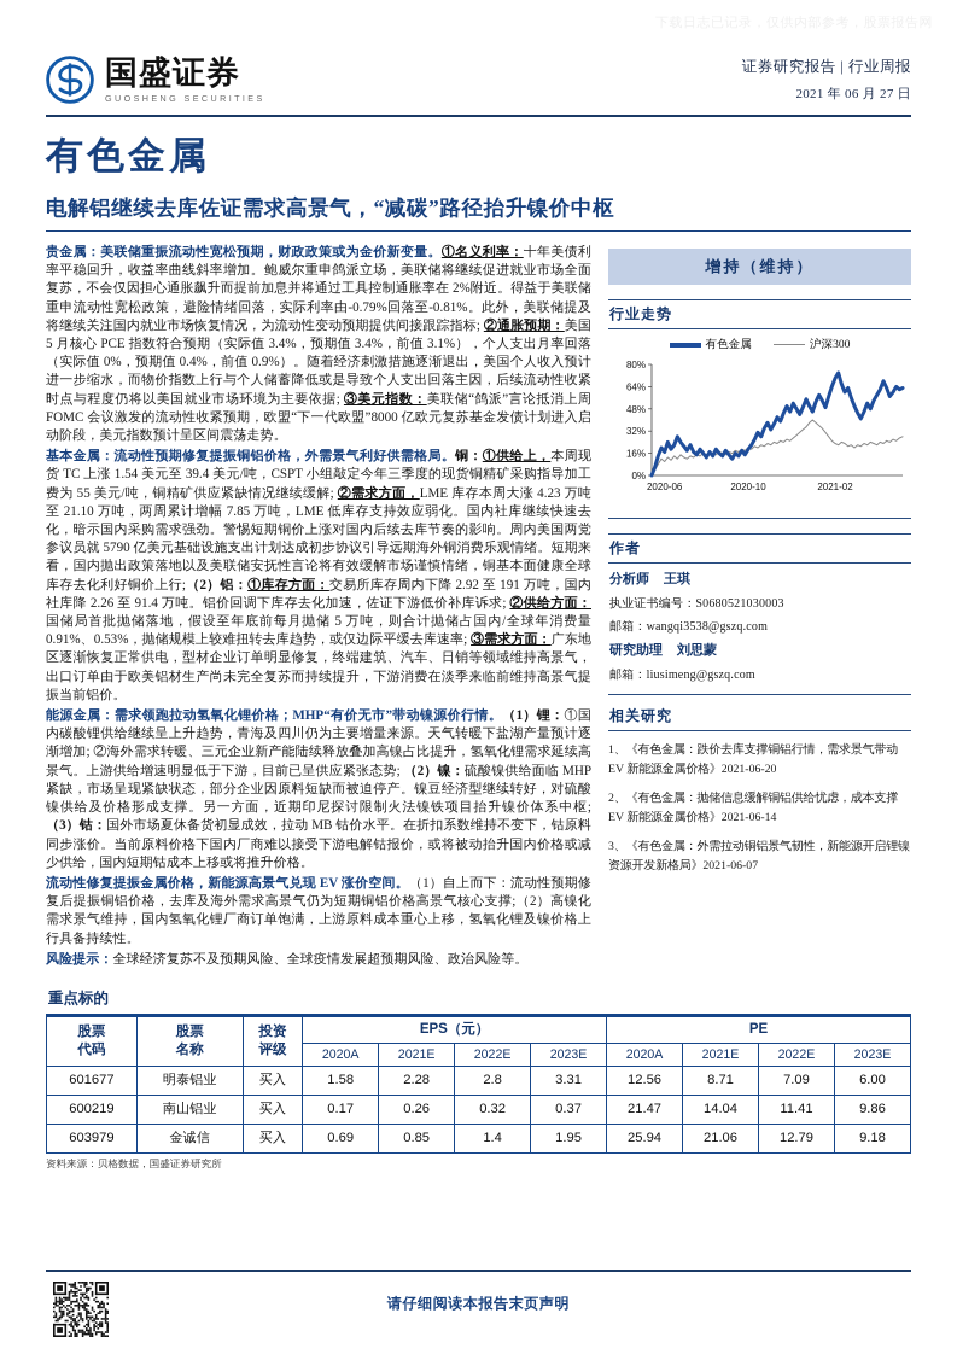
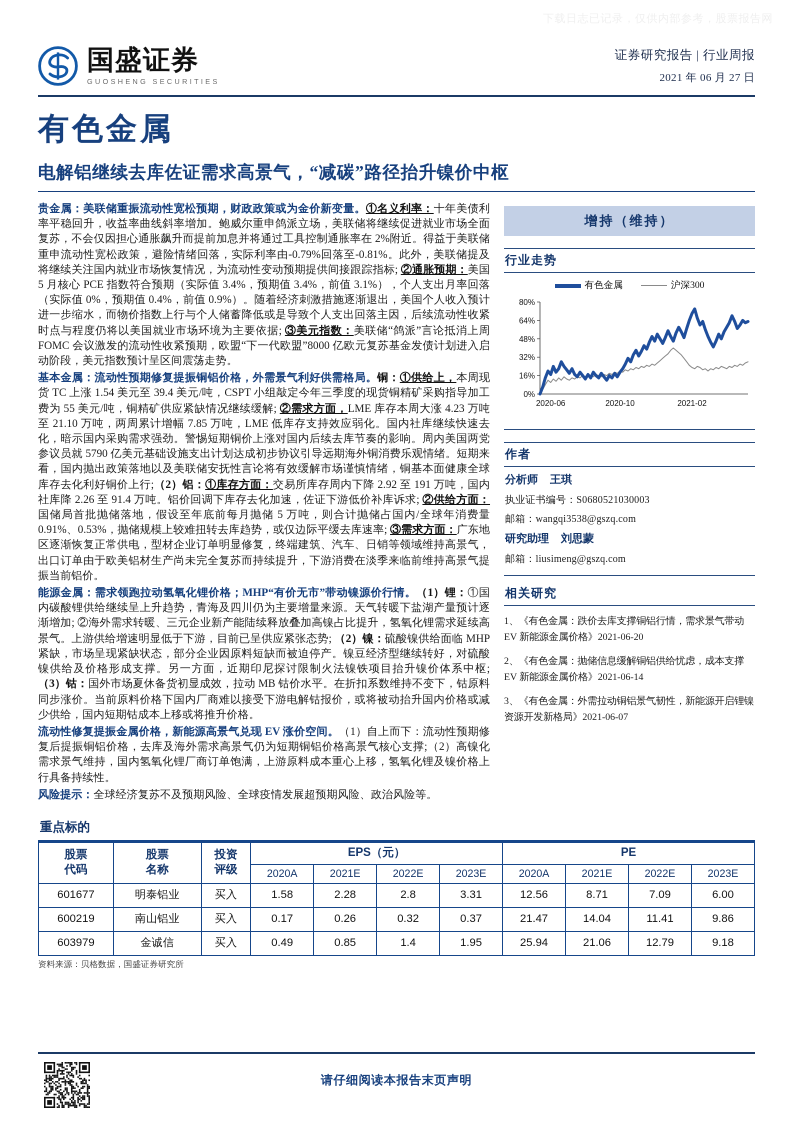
  国盛证券
  GUOSHENG SECURITIES
  证券研究报告 | 行业周报
  2021 年 06 月 27 日
  有色金属
  电解铝继续去库佐证需求高景气，“减碳”路径抬升镍价中枢
  贵金属：美联储重振流动性宽松预期，财政政策或为金价新变量。①名义利率：十年美债利率平稳回升，收益率曲线斜率增加。鲍威尔重申鸽派立场，美联储将继续促进就业市场全面复苏，不会仅因担心通胀飙升而提前加息并将通过工具控制通胀率在 2%附近。得益于美联储重申流动性宽松政策，避险情绪回落，实际利率由-0.79%回落至-0.81%。此外，美联储提及将继续关注国内就业市场恢复情况，为流动性变动预期提供间接跟踪指标; ②通胀预期：美国 5 月核心 PCE 指数符合预期（实际值 3.4%，预期值 3.4%，前值 3.1%），个人支出月率回落（实际值 0%，预期值 0.4%，前值 0.9%）。随着经济刺激措施逐渐退出，美国个人收入预计进一步缩水，而物价指数上行与个人储蓄降低或是导致个人支出回落主因，后续流动性收紧时点与程度仍将以美国就业市场环境为主要依据; ③美元指数：美联储“鸽派”言论抵消上周 FOMC 会议激发的流动性收紧预期，欧盟“下一代欧盟”8000 亿欧元复苏基金发债计划进入启动阶段，美元指数预计呈区间震荡走势。
  基本金属：流动性预期修复提振铜铝价格，外需景气利好供需格局。铜：①供给上，本周现货 TC 上涨 1.54 美元至 39.4 美元/吨，CSPT 小组敲定今年三季度的现货铜精矿采购指导加工费为 55 美元/吨，铜精矿供应紧缺情况继续缓解; ②需求方面，LME 库存本周大涨 4.23 万吨至 21.10 万吨，两周累计增幅 7.85 万吨，LME 低库存支持效应弱化。国内社库继续快速去化，暗示国内采购需求强劲。警惕短期铜价上涨对国内后续去库节奏的影响。周内美国两党参议员就 5790 亿美元基础设施支出计划达成初步协议引导远期海外铜消费乐观情绪。短期来看，国内抛出政策落地以及美联储安抚性言论将有效缓解市场谨慎情绪，铜基本面健康全球库存去化利好铜价上行;（2）铝：①库存方面：交易所库存周内下降 2.92 至 191 万吨，国内社库降 2.26 至 91.4 万吨。铝价回调下库存去化加速，佐证下游低价补库诉求; ②供给方面：国储局首批抛储落地，假设至年底前每月抛储 5 万吨，则合计抛储占国内/全球年消费量 0.91%、0.53%，抛储规模上较难扭转去库趋势，或仅边际平缓去库速率; ③需求方面：广东地区逐渐恢复正常供电，型材企业订单明显修复，终端建筑、汽车、日销等领域维持高景气，出口订单由于欧美铝材生产尚未完全复苏而持续提升，下游消费在淡季来临前维持高景气提振当前铝价。
  能源金属：需求领跑拉动氢氧化锂价格；MHP“有价无市”带动镍源价行情。（1）锂：①国内碳酸锂供给继续呈上升趋势，青海及四川仍为主要增量来源。天气转暖下盐湖产量预计逐渐增加; ②海外需求转暖、三元企业新产能陆续释放叠加高镍占比提升，氢氧化锂需求延续高景气。上游供给增速明显低于下游，目前已呈供应紧张态势; （2）镍：硫酸镍供给面临 MHP 紧缺，市场呈现紧缺状态，部分企业因原料短缺而被迫停产。镍豆经济型继续转好，对硫酸镍供给及价格形成支撑。另一方面，近期印尼探讨限制火法镍铁项目抬升镍价体系中枢; （3）钴：国外市场夏休备货初显成效，拉动 MB 钴价水平。在折扣系数维持不变下，钴原料同步涨价。当前原料价格下国内厂商难以接受下游电解钴报价，或将被动抬升国内价格或减少供给，国内短期钴成本上移或将推升价格。
  流动性修复提振金属价格，新能源高景气兑现 EV 涨价空间。（1）自上而下：流动性预期修复后提振铜铝价格，去库及海外需求高景气仍为短期铜铝价格高景气核心支撑;（2）高镍化需求景气维持，国内氢氧化锂厂商订单饱满，上游原料成本重心上移，氢氧化锂及镍价格上行具备持续性。
  风险提示：全球经济复苏不及预期风险、全球疫情发展超预期风险、政治风险等。
  增持（维持）
  行业走势
  有色金属
  沪深300
  0%
  16%
  32%
  48%
  64%
  80%
  2020-06
  2020-10
  2021-02
  作者
  分析师 王琪
  执业证书编号：S0680521030003
  邮箱：wangqi3538@gszq.com
  研究助理 刘思蒙
  邮箱：liusimeng@gszq.com
  相关研究
  1、《有色金属：跌价去库支撑铜铝行情，需求景气带动 EV 新能源金属价格》2021-06-20
  2、《有色金属：抛储信息缓解铜铝供给忧虑，成本支撑 EV 新能源金属价格》2021-06-14
  3、《有色金属：外需拉动铜铝景气韧性，新能源开启锂镍资源开发新格局》2021-06-07
  重点标的
  股票 代码	股票 名称	投资 评级	EPS（元）	PE
  2020A	2021E	2022E	2023E	2020A	2021E	2022E	2023E
  601677	明泰铝业	买入	1.58	2.28	2.8	3.31	12.56	8.71	7.09	6.00
  600219	南山铝业	买入	0.17	0.26	0.32	0.37	21.47	14.04	11.41	9.86
- 603979	金诚信	买入	0.69	0.85	1.4	1.95	25.94	21.06	12.79	9.18
+ 603979	金诚信	买入	0.49	0.85	1.4	1.95	25.94	21.06	12.79	9.18
  资料来源：贝格数据，国盛证券研究所
  请仔细阅读本报告末页声明
